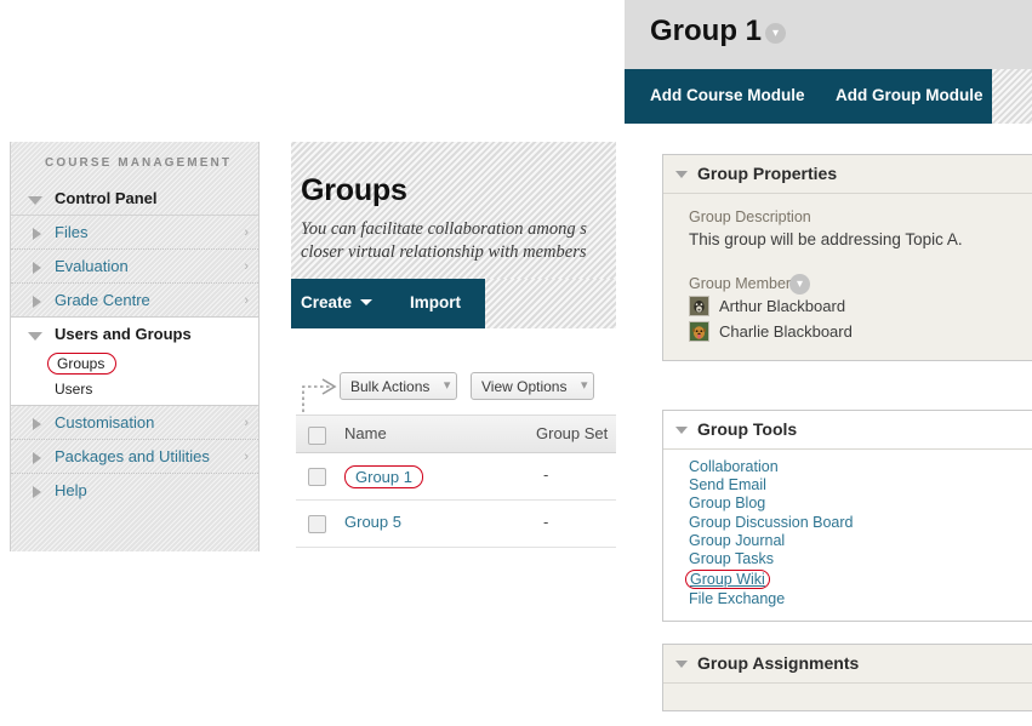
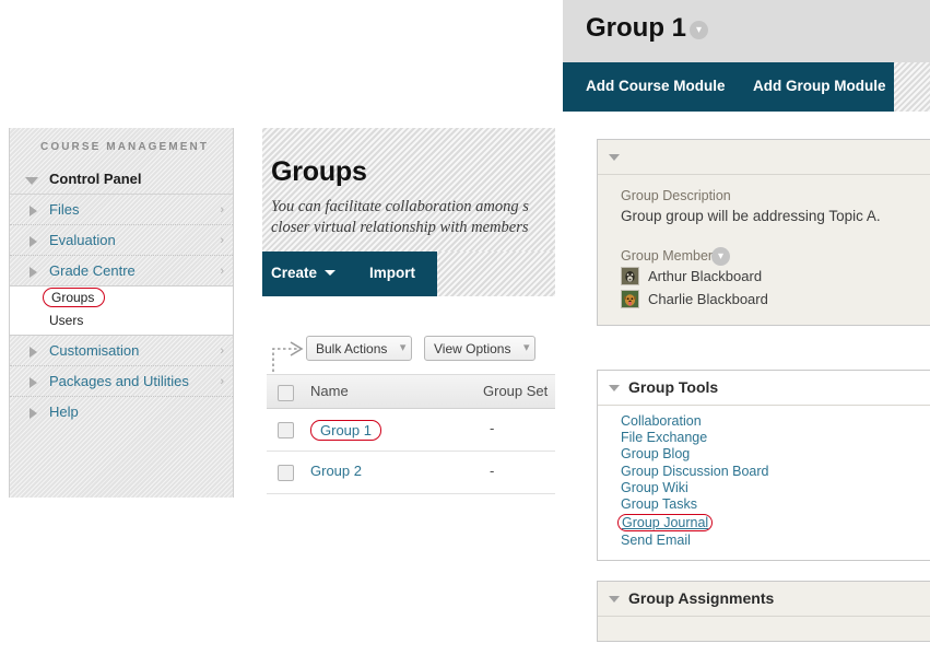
  COURSE MANAGEMENT
  Control Panel
  Files
  ›
  Evaluation
  ›
  Grade Centre
  ›
- Users and Groups
  Groups
  Users
  Customisation
  ›
  Packages and Utilities
  ›
  Help
  Groups
  You can facilitate collaboration among s
  closer virtual relationship with members
  Create
  Import
  Bulk Actions
  ▾
  View Options
  ▾
  Name
  Group Set
  Group 1
  -
- Group 5
+ Group 2
  -
  Group 1
  ▾
  Add Course Module
  Add Group Module
- Group Properties
  Group Description
- This group will be addressing Topic A.
+ Group group will be addressing Topic A.
  Group Member
  ▾
  Arthur Blackboard
  Charlie Blackboard
  Group Tools
  Collaboration
- Send Email
+ File Exchange
  Group Blog
  Group Discussion Board
- Group Journal
+ Group Wiki
  Group Tasks
- Group Wiki
+ Group Journal
- File Exchange
+ Send Email
  Group Assignments
